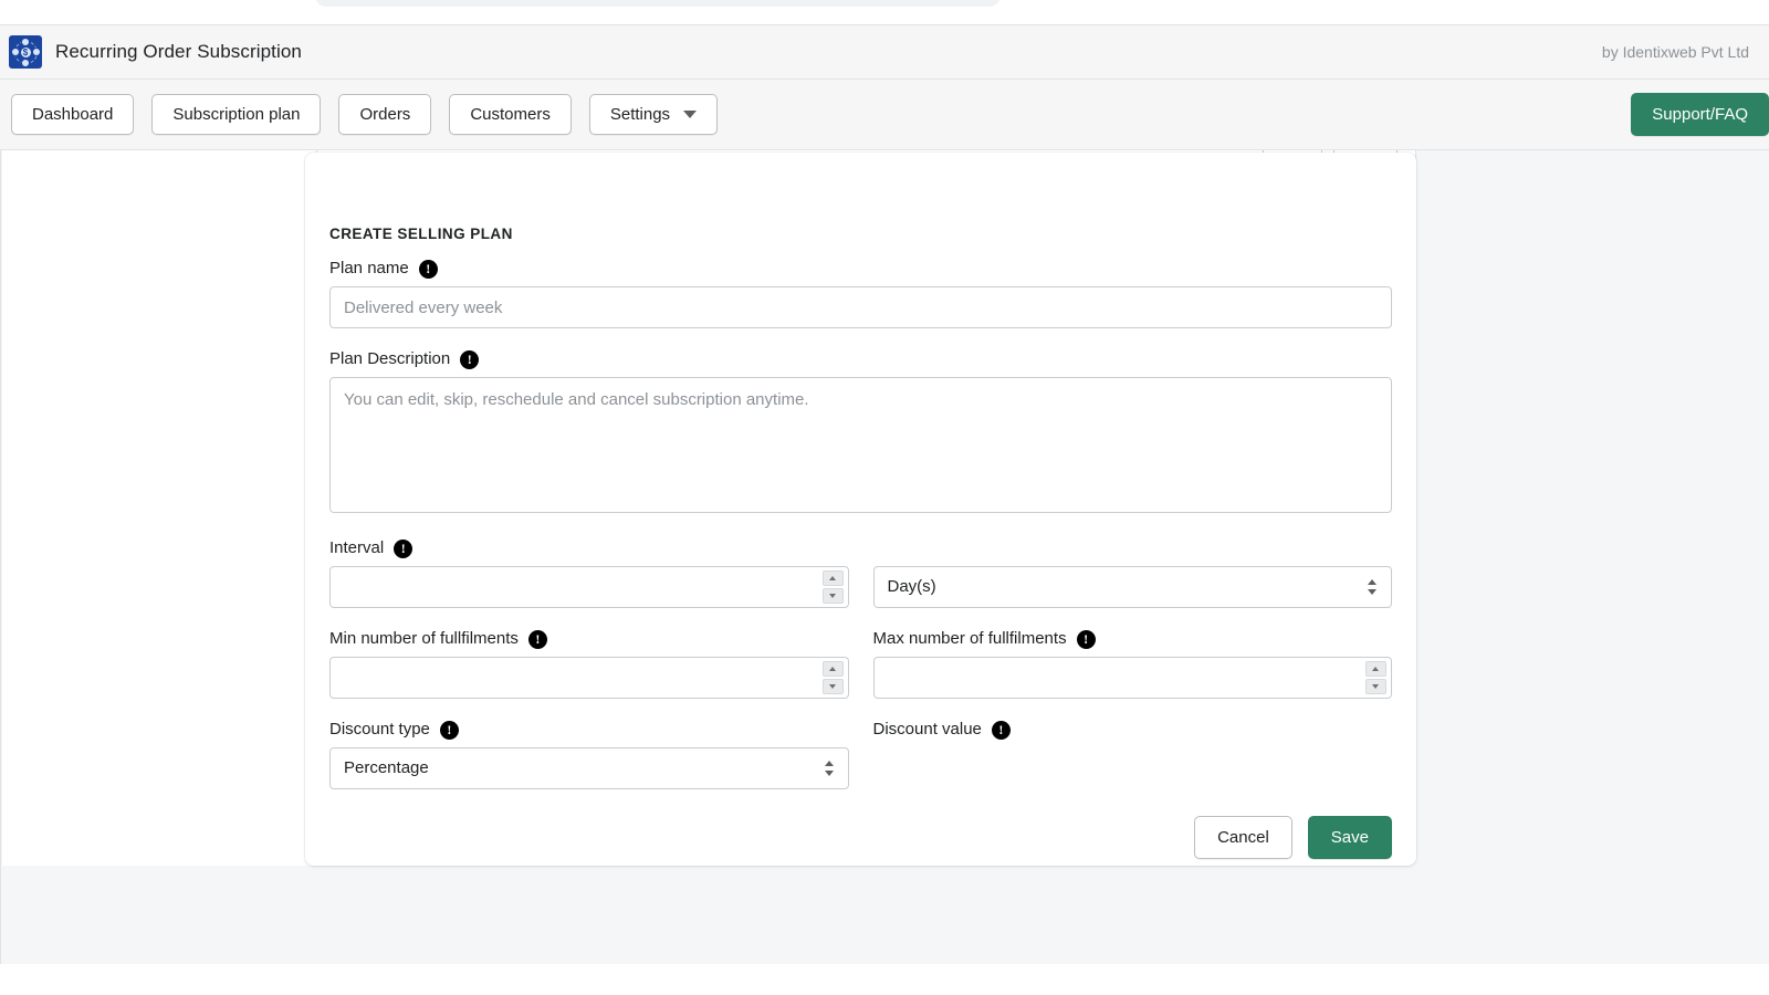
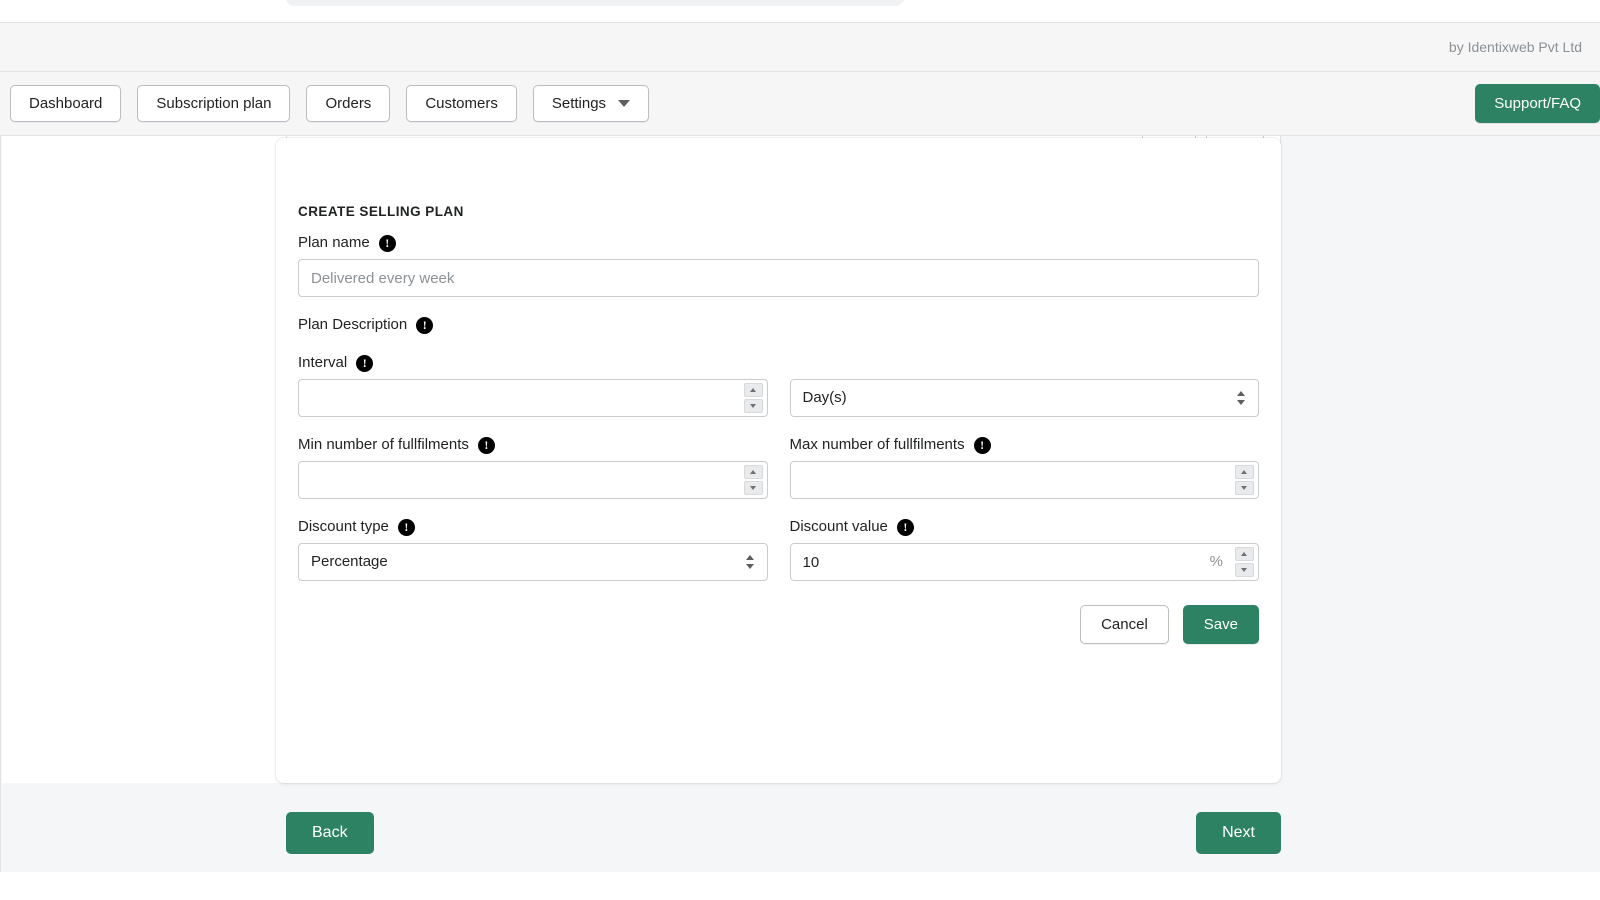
- $
- Recurring Order Subscription
  by Identixweb Pvt Ltd
  Dashboard
  Subscription plan
  Orders
  Customers
  Settings
  Support/FAQ
  CREATE SELLING PLAN
  Plan name
  !
  Delivered every week
  Plan Description
  !
- You can edit, skip, reschedule and cancel subscription anytime.
  Interval
  !
  Day(s)
  Min number of fullfilments
  !
  Max number of fullfilments
  !
  Discount type
  !
  Percentage
  Discount value
  !
+ 10
+ %
  Cancel
  Save
+ Back
+ Next
